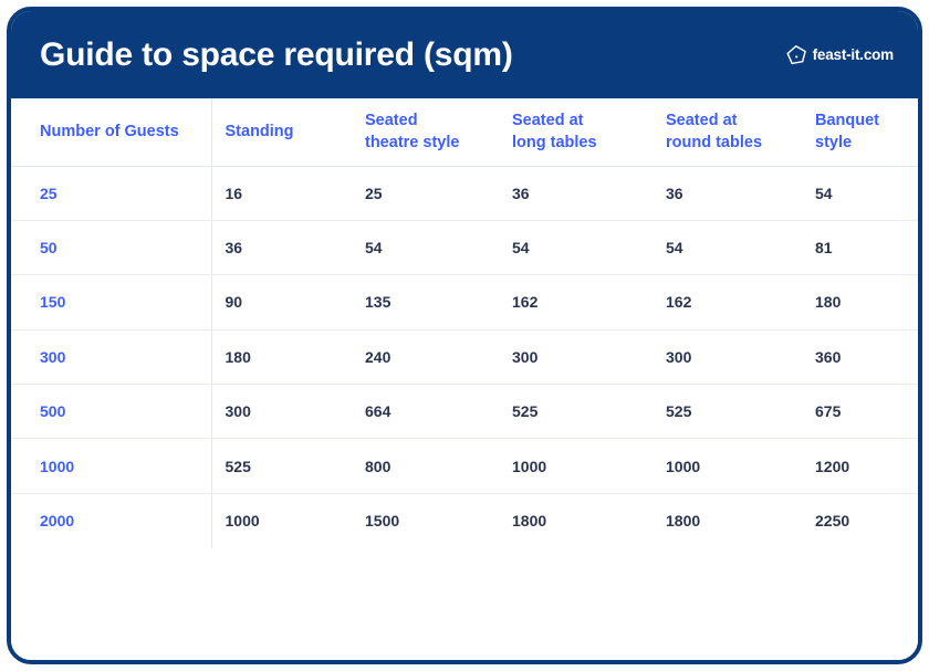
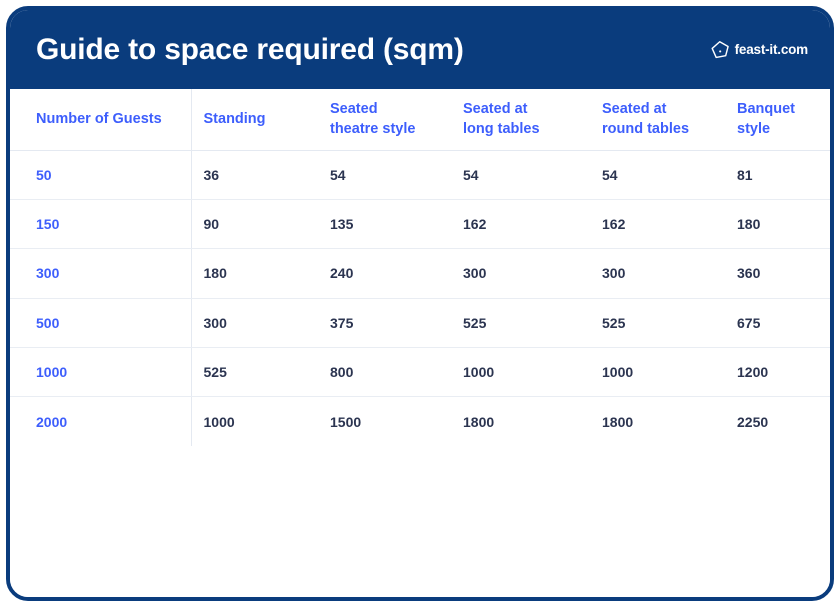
  Guide to space required (sqm)
  feast-it.com
  Number of Guests	Standing	Seated theatre style	Seated at long tables	Seated at round tables	Banquet style
- 25	16	25	36	36	54
  50	36	54	54	54	81
  150	90	135	162	162	180
  300	180	240	300	300	360
- 500	300	664	525	525	675
+ 500	300	375	525	525	675
  1000	525	800	1000	1000	1200
  2000	1000	1500	1800	1800	2250
